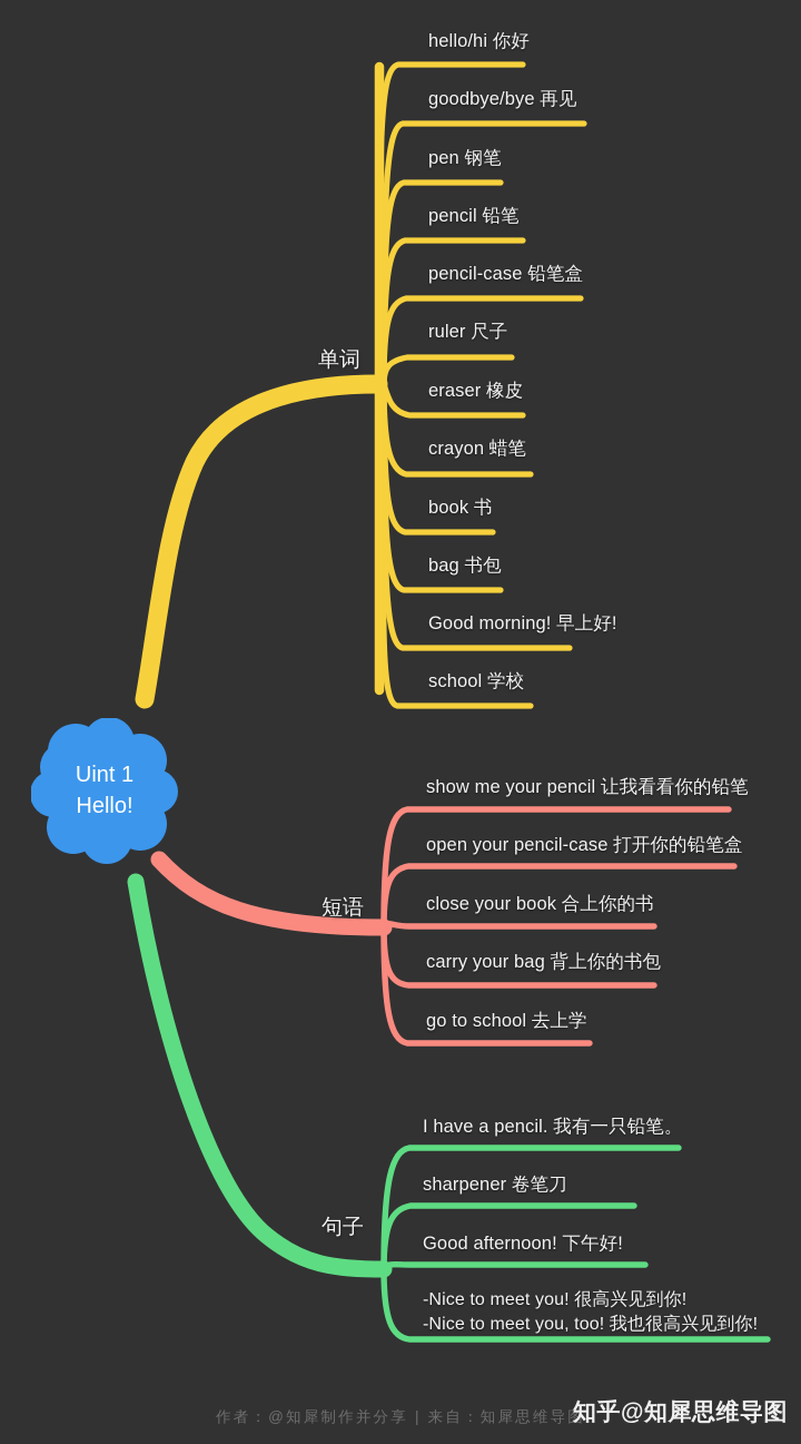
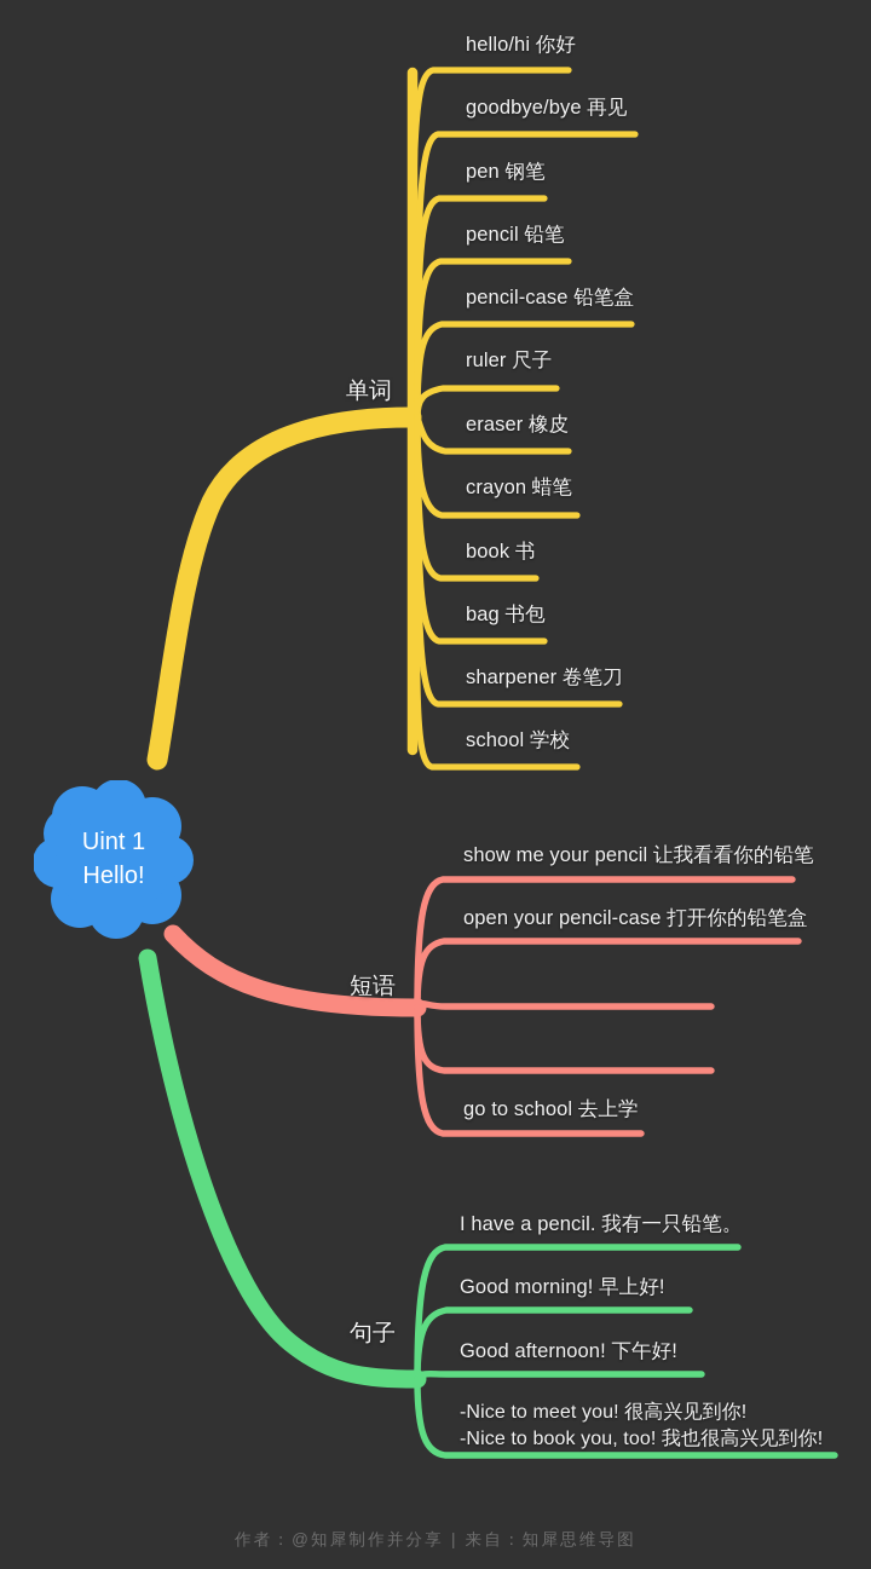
  Uint 1
  Hello!
  单词
  短语
  句子
  hello/hi 你好
  goodbye/bye 再见
  pen 钢笔
  pencil 铅笔
  pencil-case 铅笔盒
  ruler 尺子
  eraser 橡皮
  crayon 蜡笔
  book 书
  bag 书包
- Good morning! 早上好!
+ sharpener 卷笔刀
  school 学校
  show me your pencil 让我看看你的铅笔
  open your pencil-case 打开你的铅笔盒
- close your book 合上你的书
- carry your bag 背上你的书包
  go to school 去上学
  I have a pencil. 我有一只铅笔。
- sharpener 卷笔刀
+ Good morning! 早上好!
  Good afternoon! 下午好!
  -Nice to meet you! 很高兴见到你!
- -Nice to meet you, too! 我也很高兴见到你!
+ -Nice to book you, too! 我也很高兴见到你!
  作者：@知犀制作并分享 | 来自：知犀思维导图
- 知乎@知犀思维导图
